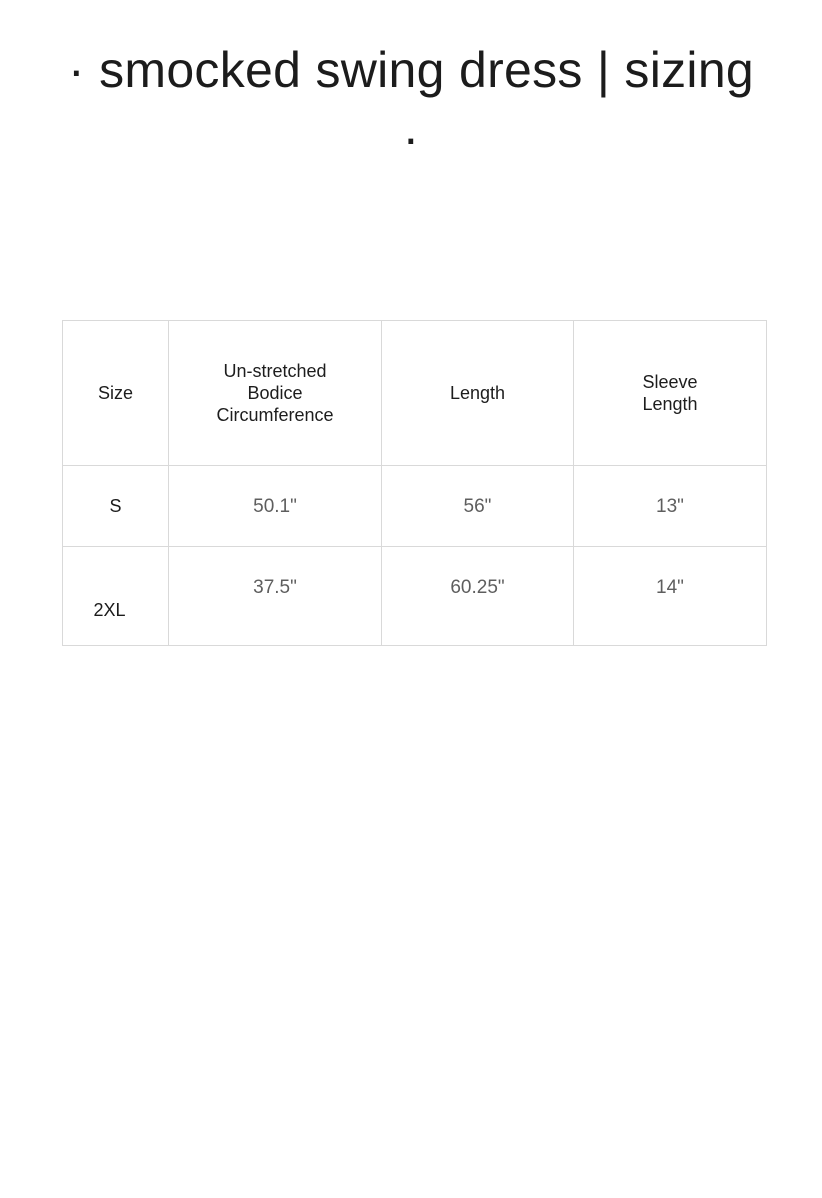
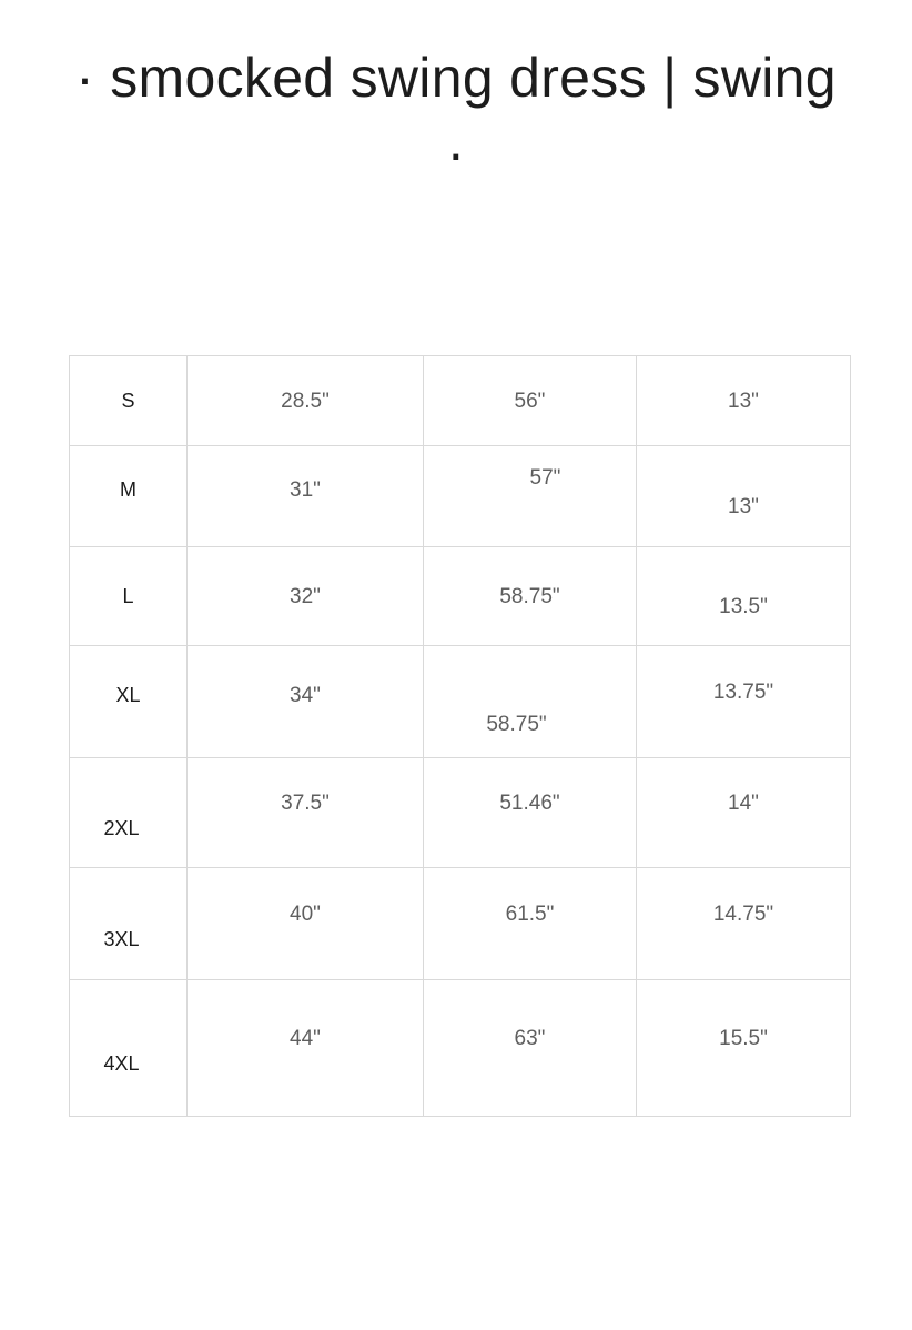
- · smocked swing dress | sizing ·
+ · smocked swing dress | swing ·
- Size	Un-stretched Bodice Circumference	Length	Sleeve Length
- S	50.1"	56"	13"
+ S	28.5"	56"	13"
+ M	31"	57"	13"
+ L	32"	58.75"	13.5"
+ XL	34"	58.75"	13.75"
- 2XL	37.5"	60.25"	14"
+ 2XL	37.5"	51.46"	14"
+ 3XL	40"	61.5"	14.75"
+ 4XL	44"	63"	15.5"
